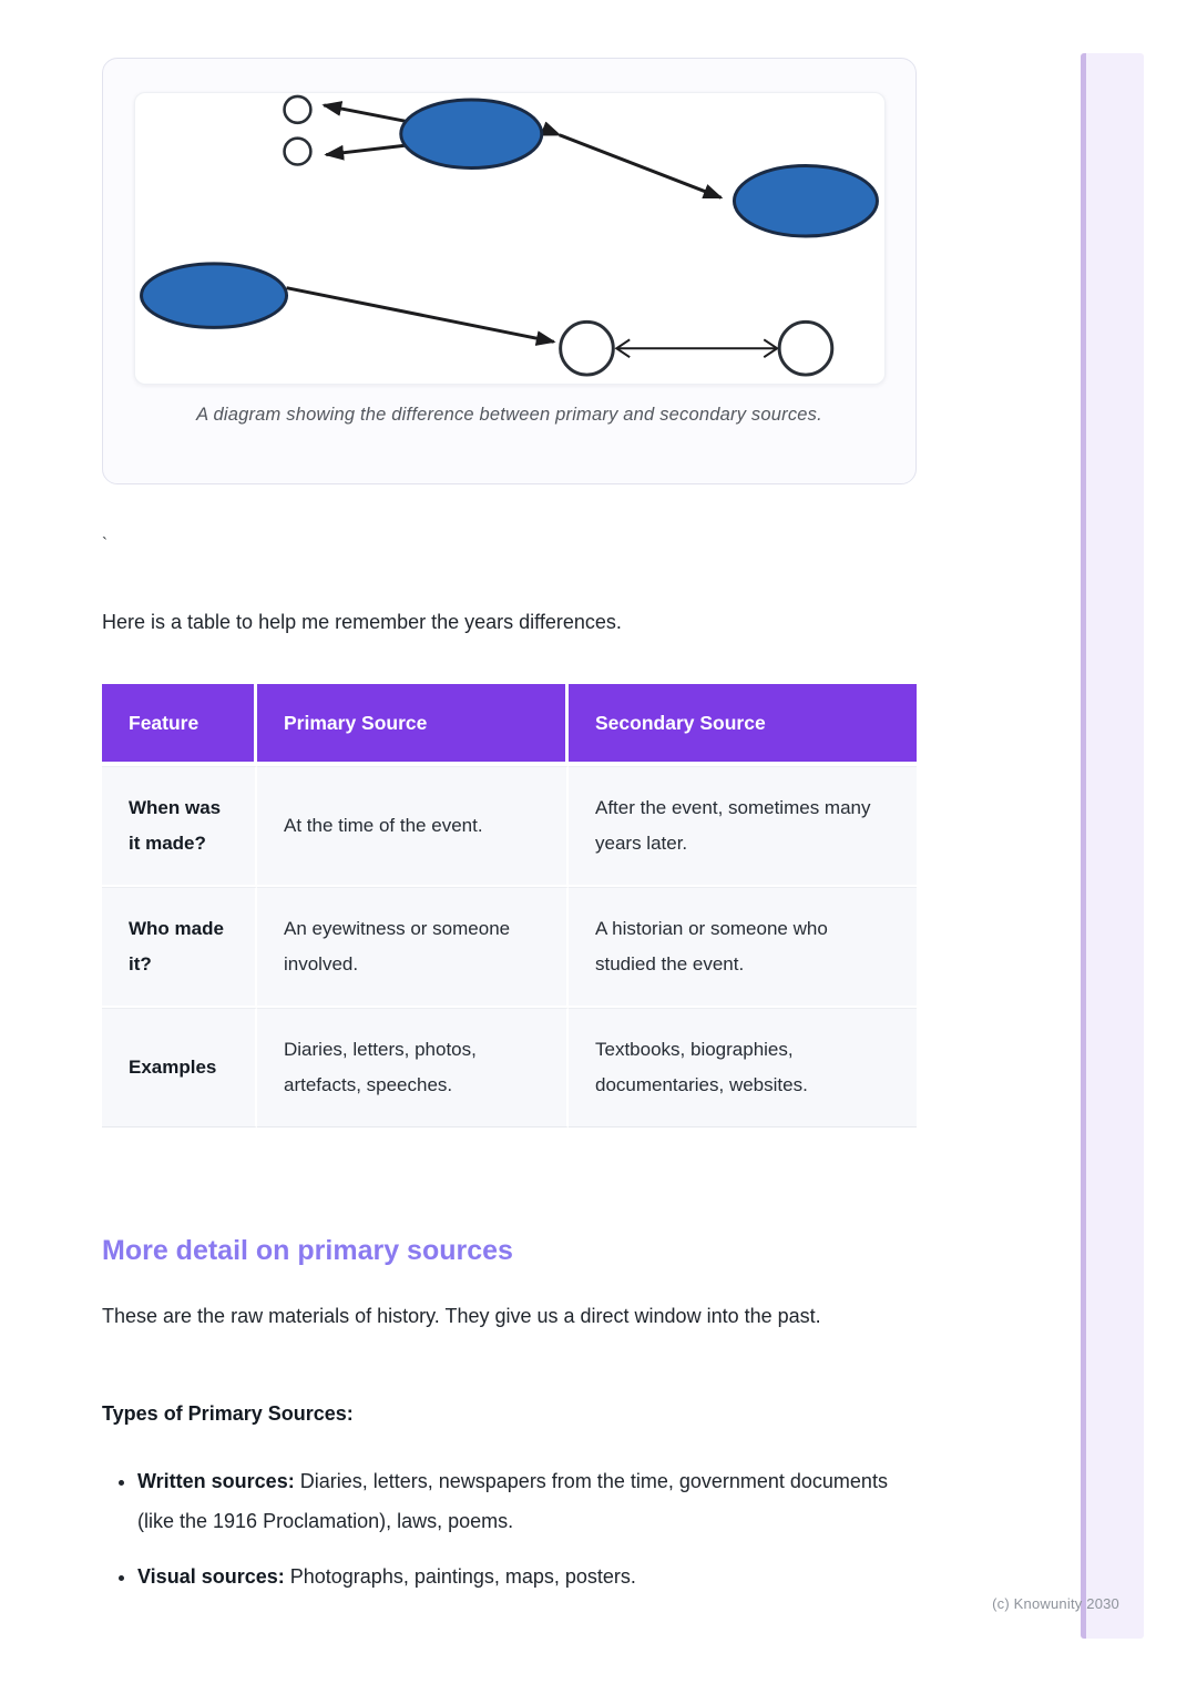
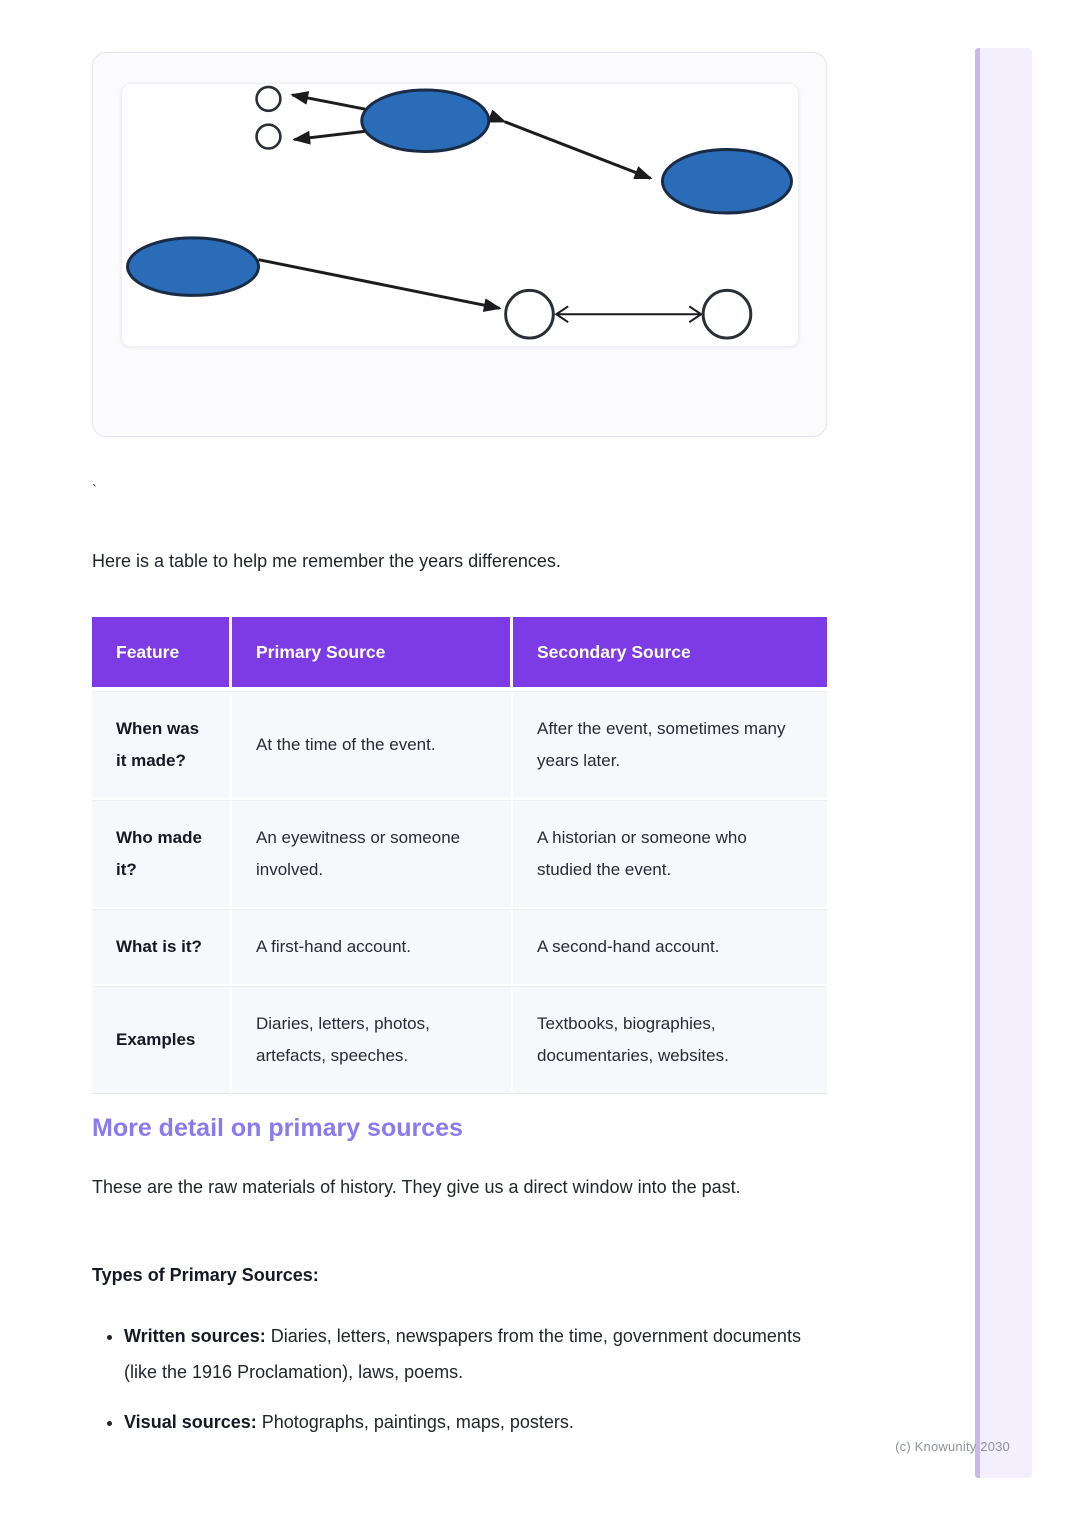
- A diagram showing the difference between primary and secondary sources.
  `
  Here is a table to help me remember the years differences.
  Feature	Primary Source	Secondary Source
  When was it made?	At the time of the event.	After the event, sometimes many years later.
  Who made it?	An eyewitness or someone involved.	A historian or someone who studied the event.
+ What is it?	A first-hand account.	A second-hand account.
  Examples	Diaries, letters, photos, artefacts, speeches.	Textbooks, biographies, documentaries, websites.
  More detail on primary sources
  These are the raw materials of history. They give us a direct window into the past.
  Types of Primary Sources:
  Written sources: Diaries, letters, newspapers from the time, government documents (like the 1916 Proclamation), laws, poems.
  Visual sources: Photographs, paintings, maps, posters.
  (c) Knowunity 2030
